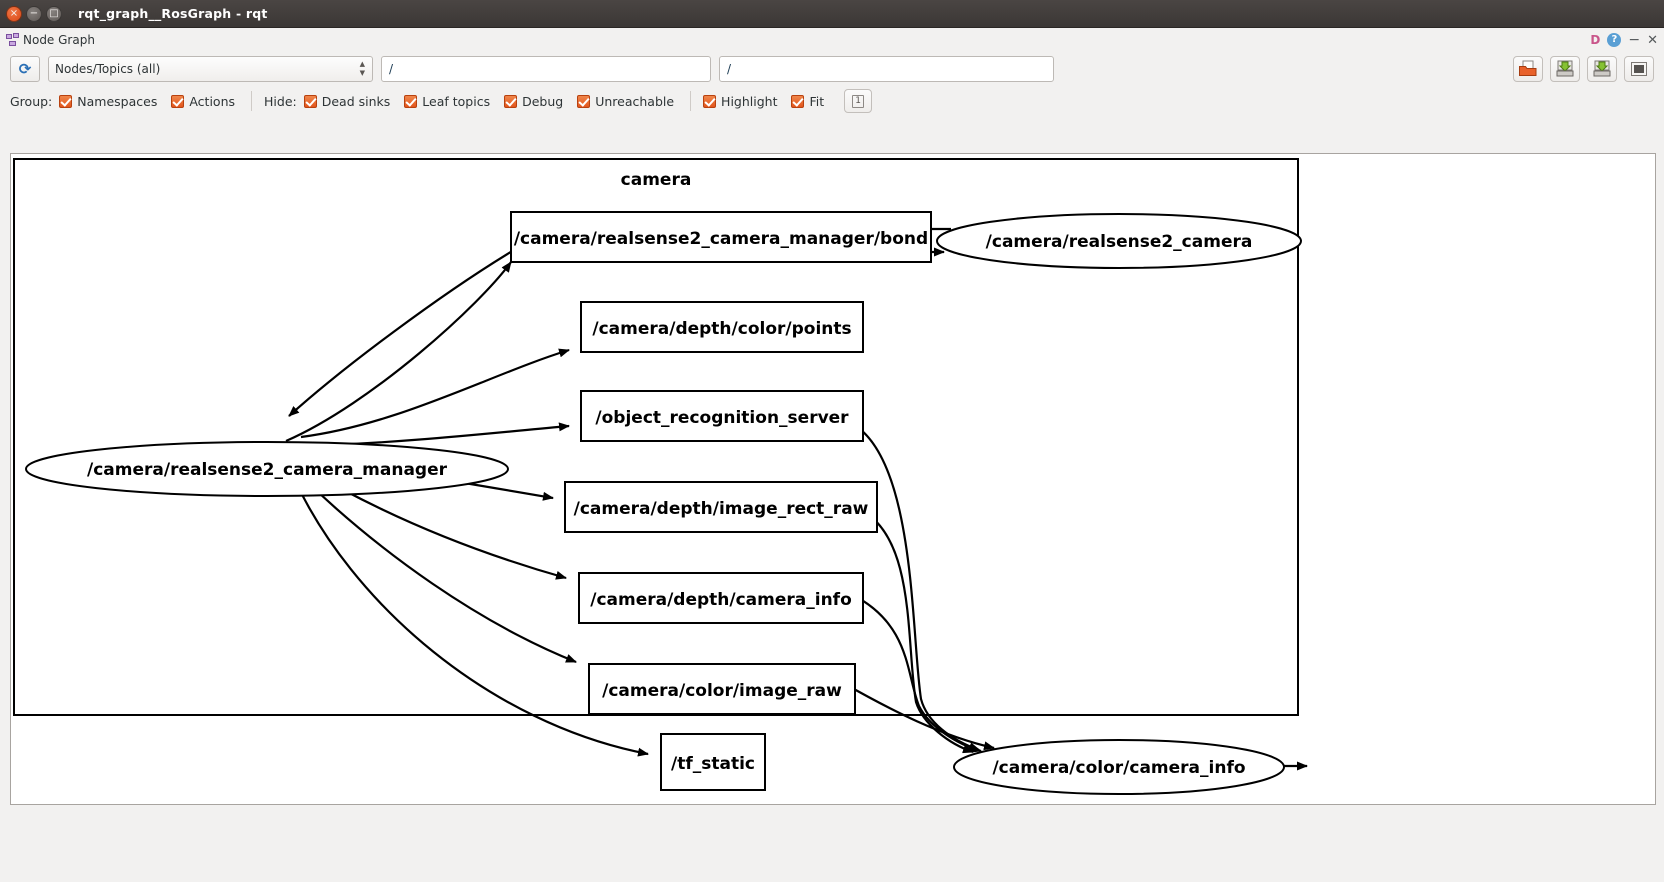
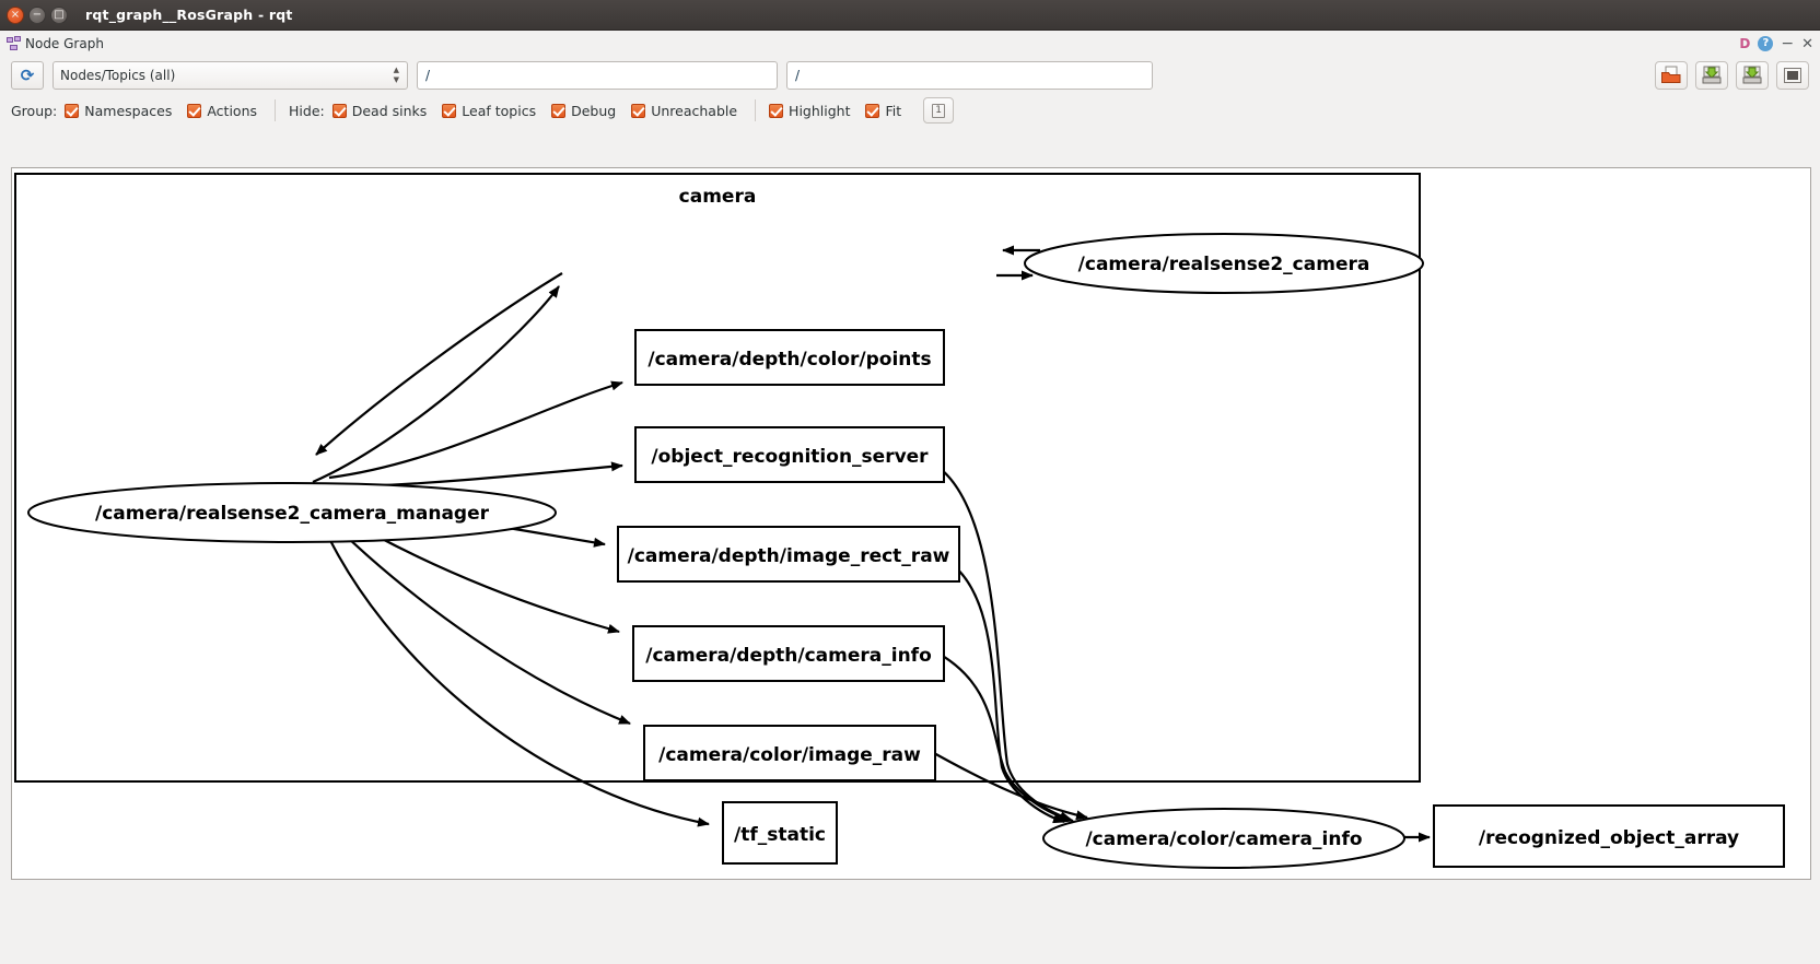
  ×
  −
  □
  rqt_graph__RosGraph - rqt
  Node Graph
  D
  ?
  −
  ✕
  ⟳
  Nodes/Topics (all)
  ▲
  ▼
  /
  /
  Group:
  Namespaces
  Actions
  Hide:
  Dead sinks
  Leaf topics
  Debug
  Unreachable
  Highlight
  Fit
  1
  camera
- /camera/realsense2_camera_manager/bond
  /camera/realsense2_camera
  /camera/depth/color/points
  /object_recognition_server
  /camera/depth/image_rect_raw
  /camera/depth/camera_info
  /camera/color/image_raw
  /camera/realsense2_camera_manager
  /tf_static
  /camera/color/camera_info
+ /recognized_object_array
